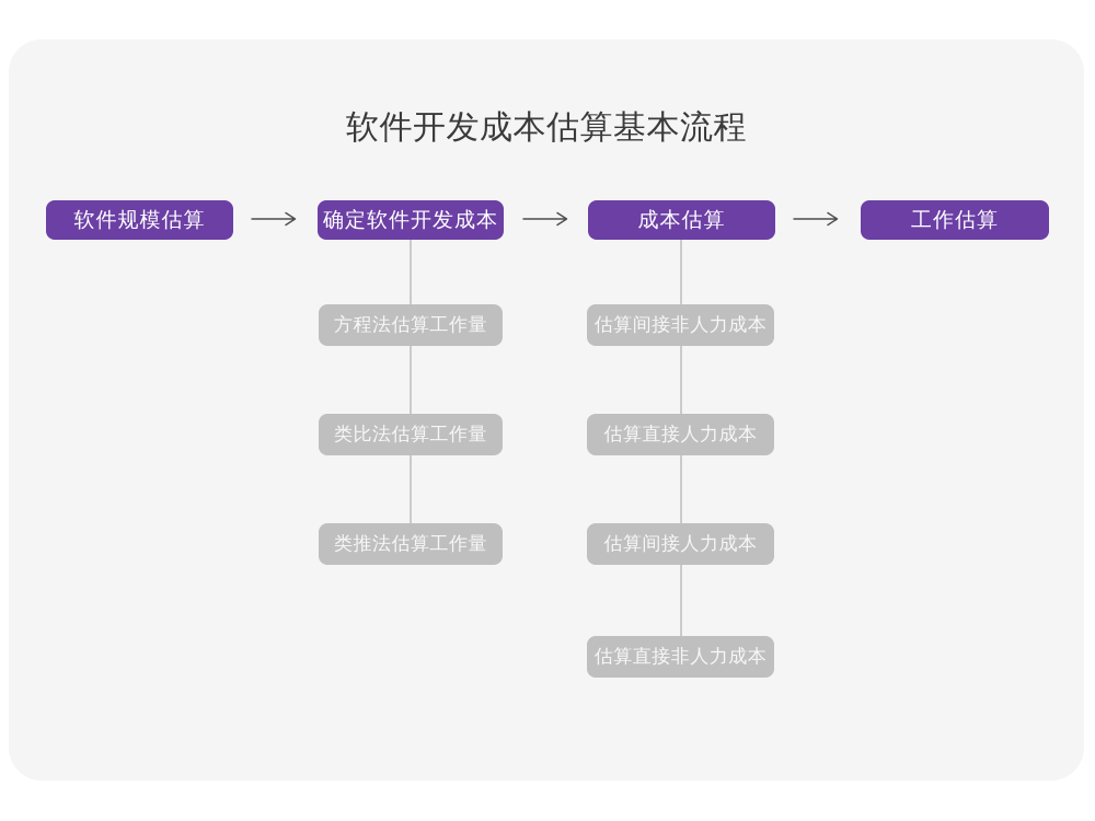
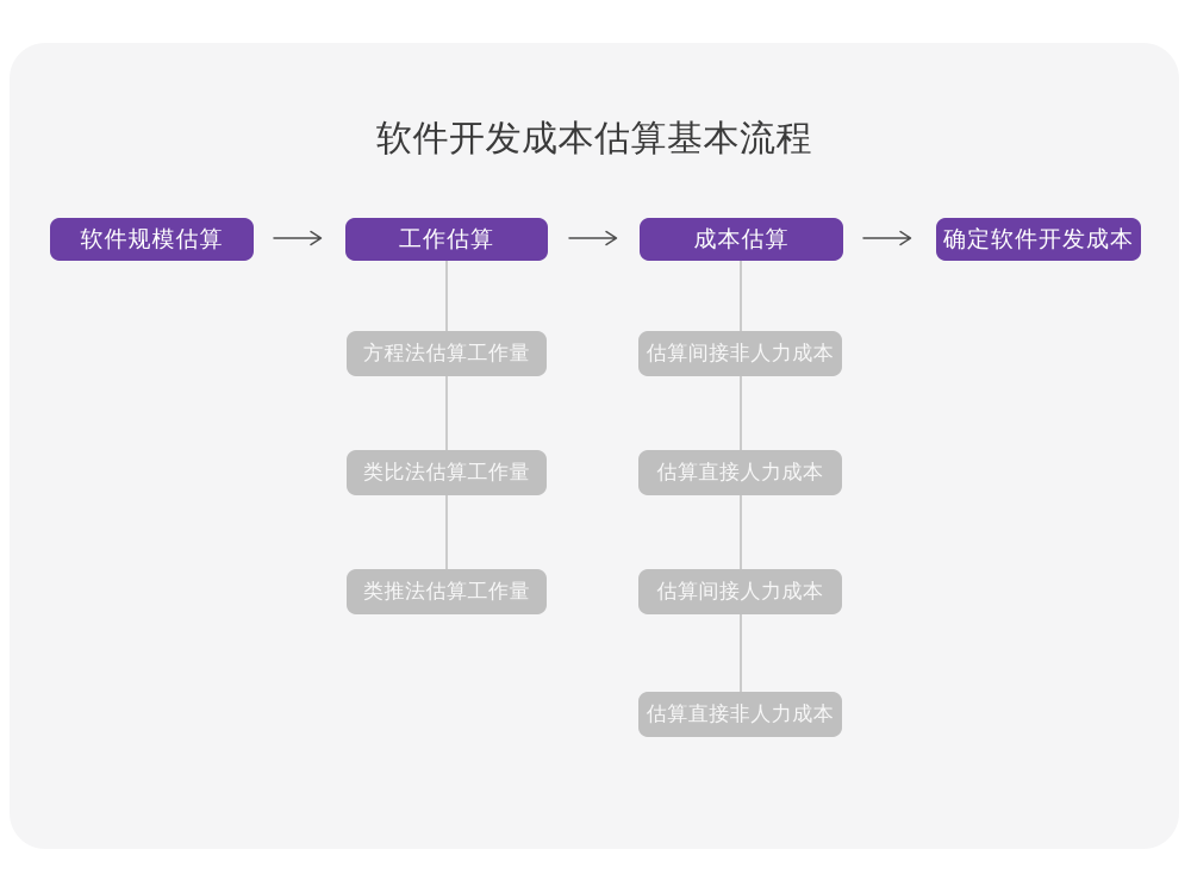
  软件开发成本估算基本流程
  软件规模估算
- 确定软件开发成本
+ 工作估算
  成本估算
- 工作估算
+ 确定软件开发成本
  方程法估算工作量
  类比法估算工作量
  类推法估算工作量
  估算间接非人力成本
  估算直接人力成本
  估算间接人力成本
  估算直接非人力成本
